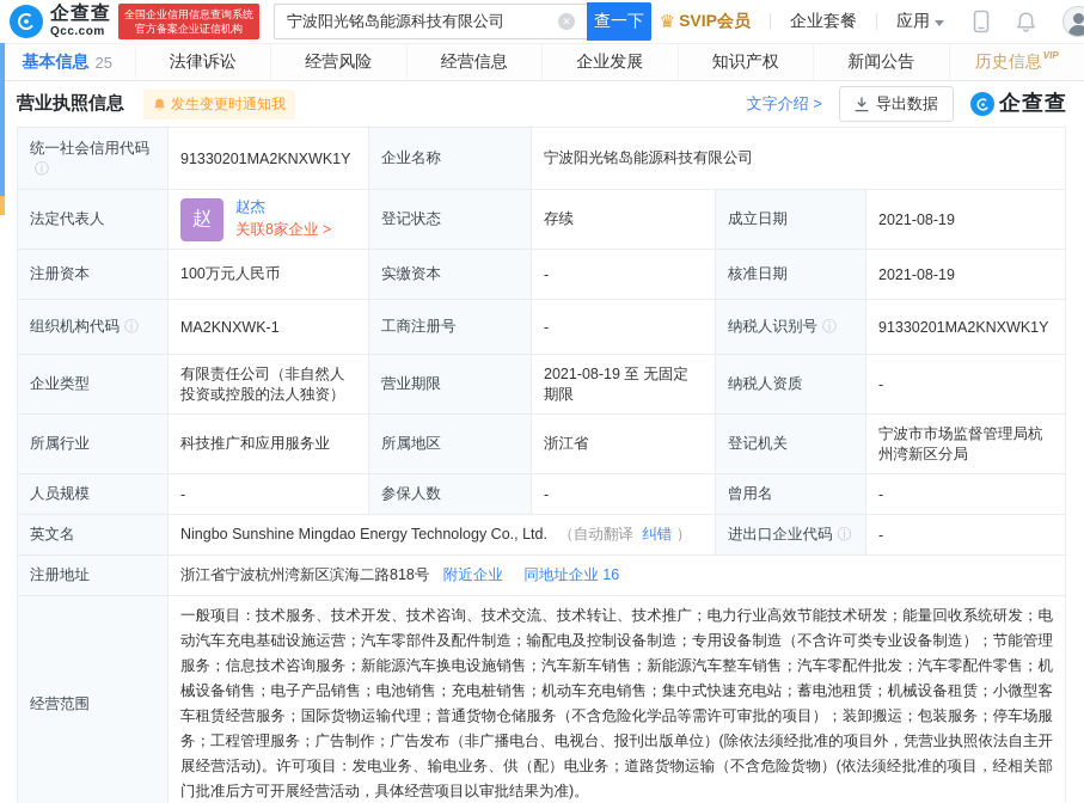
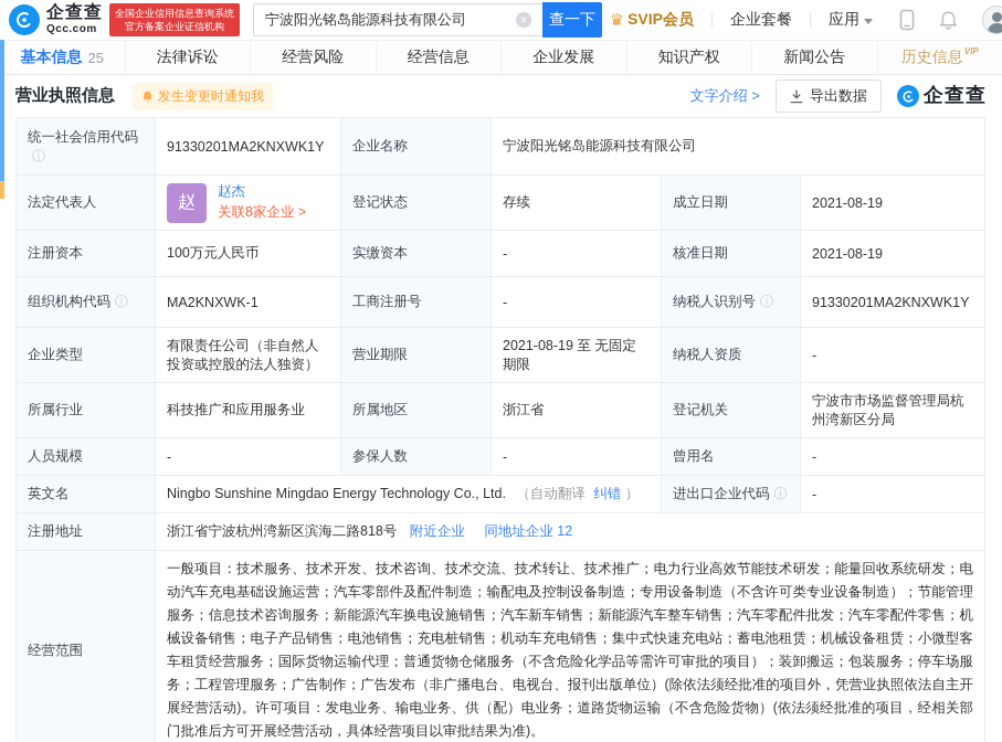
  企查查
  Qcc.com
  全国企业信用信息查询系统
  官方备案企业证信机构
  宁波阳光铭岛能源科技有限公司
  ✕
  查一下
  ♛
  SVIP会员
  企业套餐
  应用
  基本信息
  25
  法律诉讼
  经营风险
  经营信息
  企业发展
  知识产权
  新闻公告
  历史信息
  VIP
  营业执照信息
  发生变更时通知我
  文字介绍 >
  导出数据
  企查查
  统一社会信用代码ⓘ	91330201MA2KNXWK1Y	企业名称	宁波阳光铭岛能源科技有限公司
  法定代表人	赵 赵杰 关联8家企业 >	登记状态	存续	成立日期	2021-08-19
  注册资本	100万元人民币	实缴资本	-	核准日期	2021-08-19
  组织机构代码 ⓘ	MA2KNXWK-1	工商注册号	-	纳税人识别号 ⓘ	91330201MA2KNXWK1Y
  企业类型	有限责任公司（非自然人投资或控股的法人独资）	营业期限	2021-08-19 至 无固定期限	纳税人资质	-
  所属行业	科技推广和应用服务业	所属地区	浙江省	登记机关	宁波市市场监督管理局杭州湾新区分局
  人员规模	-	参保人数	-	曾用名	-
  英文名	Ningbo Sunshine Mingdao Energy Technology Co., Ltd. （自动翻译 纠错 ）	进出口企业代码 ⓘ	-
- 注册地址	浙江省宁波杭州湾新区滨海二路818号 附近企业 同地址企业 16
+ 注册地址	浙江省宁波杭州湾新区滨海二路818号 附近企业 同地址企业 12
  经营范围	一般项目：技术服务、技术开发、技术咨询、技术交流、技术转让、技术推广；电力行业高效节能技术研发；能量回收系统研发；电动汽车充电基础设施运营；汽车零部件及配件制造；输配电及控制设备制造；专用设备制造（不含许可类专业设备制造）；节能管理服务；信息技术咨询服务；新能源汽车换电设施销售；汽车新车销售；新能源汽车整车销售；汽车零配件批发；汽车零配件零售；机械设备销售；电子产品销售；电池销售；充电桩销售；机动车充电销售；集中式快速充电站；蓄电池租赁；机械设备租赁；小微型客车租赁经营服务；国际货物运输代理；普通货物仓储服务（不含危险化学品等需许可审批的项目）；装卸搬运；包装服务；停车场服务；工程管理服务；广告制作；广告发布（非广播电台、电视台、报刊出版单位）(除依法须经批准的项目外，凭营业执照依法自主开展经营活动)。许可项目：发电业务、输电业务、供（配）电业务；道路货物运输（不含危险货物）(依法须经批准的项目，经相关部门批准后方可开展经营活动，具体经营项目以审批结果为准)。
